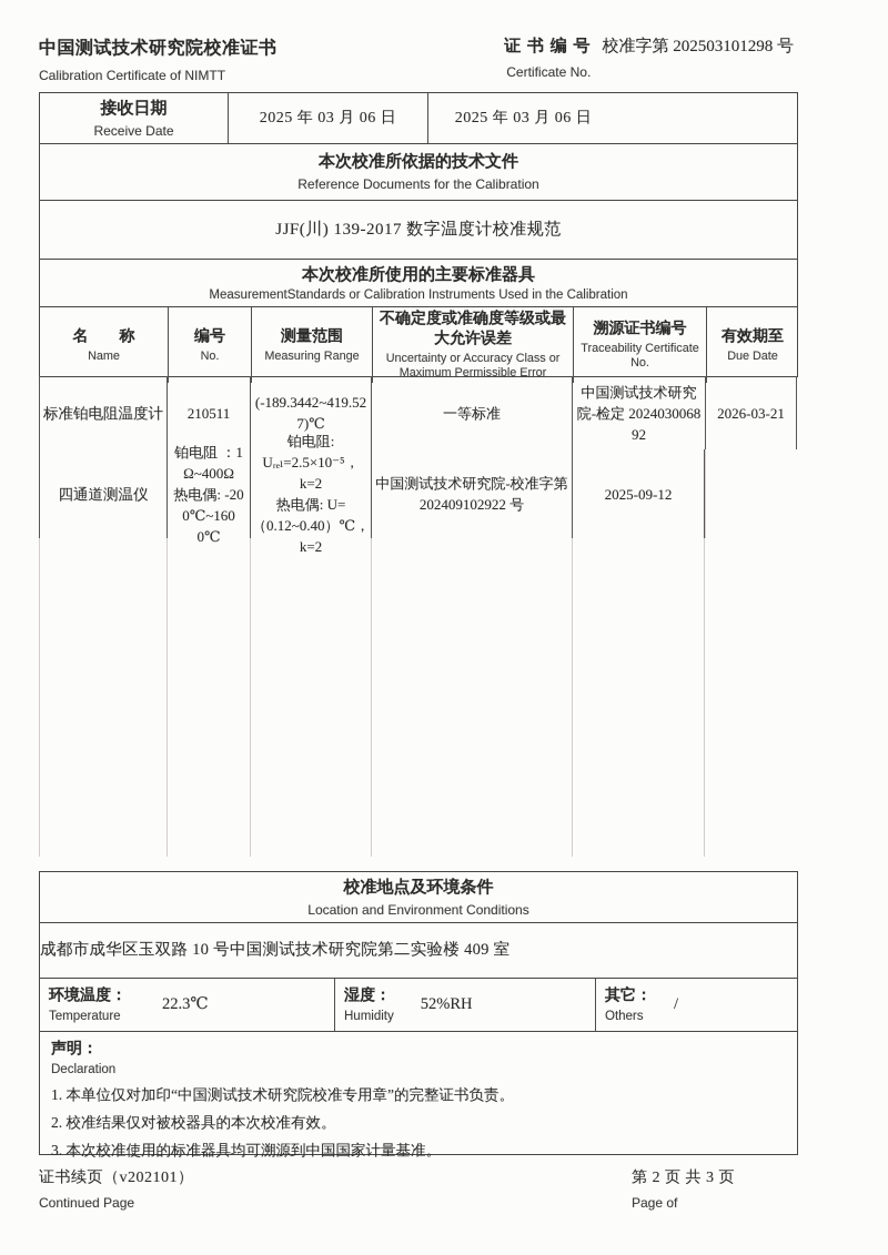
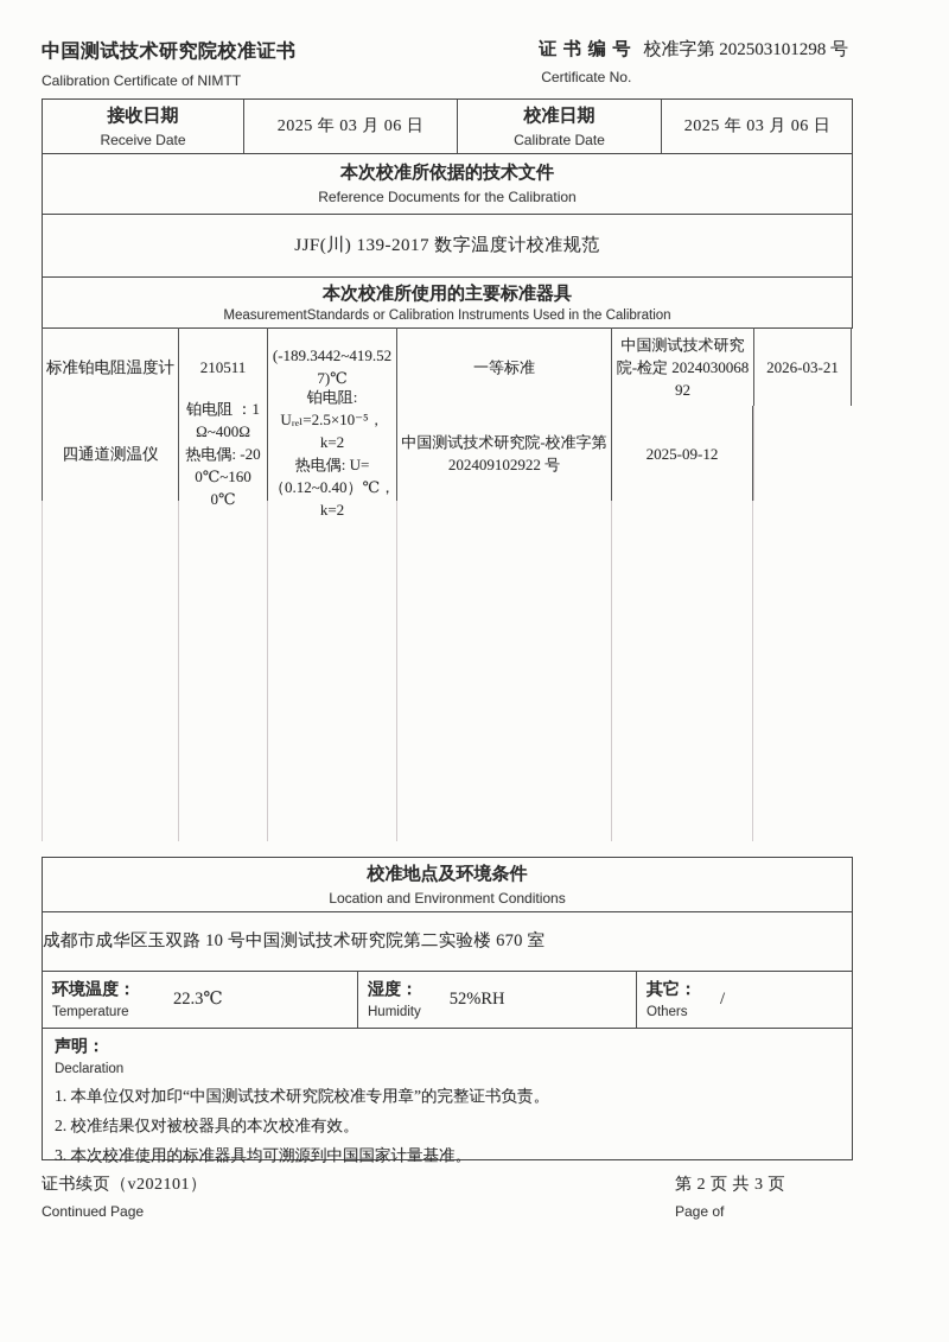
  中国测试技术研究院校准证书
  Calibration Certificate of NIMTT
  证 书 编 号 校准字第 202503101298 号
  Certificate No.
  接收日期
  Receive Date
  2025 年 03 月 06 日
+ 校准日期
+ Calibrate Date
  2025 年 03 月 06 日
  本次校准所依据的技术文件
  Reference Documents for the Calibration
  JJF(川) 139-2017 数字温度计校准规范
  本次校准所使用的主要标准器具
  MeasurementStandards or Calibration Instruments Used in the Calibration
- 名 称
- Name
- 编号
- No.
- 测量范围
- Measuring Range
- 不确定度或准确度等级或最大允许误差
- Uncertainty or Accuracy Class or Maximum Permissible Error
- 溯源证书编号
- Traceability Certificate No.
- 有效期至
- Due Date
  标准铂电阻温度计
  210511
  (-189.3442~419.527)℃
  一等标准
  中国测试技术研究院-检定 202403006892
  2026-03-21
  四通道测温仪
  铂电阻 ：1Ω~400Ω
  热电偶: -200℃~1600℃
  铂电阻: Uᵣₑₗ=2.5×10⁻⁵，k=2
  热电偶: U=（0.12~0.40）℃，k=2
  中国测试技术研究院-校准字第 202409102922 号
  2025-09-12
  校准地点及环境条件
  Location and Environment Conditions
- 成都市成华区玉双路 10 号中国测试技术研究院第二实验楼 409 室
+ 成都市成华区玉双路 10 号中国测试技术研究院第二实验楼 670 室
  环境温度：
  Temperature
  22.3℃
  湿度：
  Humidity
  52%RH
  其它：
  Others
  /
  声明：
  Declaration
  1. 本单位仅对加印“中国测试技术研究院校准专用章”的完整证书负责。
  2. 校准结果仅对被校器具的本次校准有效。
  3. 本次校准使用的标准器具均可溯源到中国国家计量基准。
  证书续页（v202101）
  Continued Page
  第 2 页 共 3 页
  Page of
